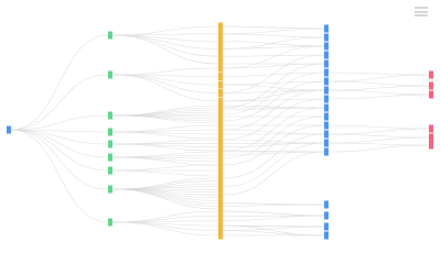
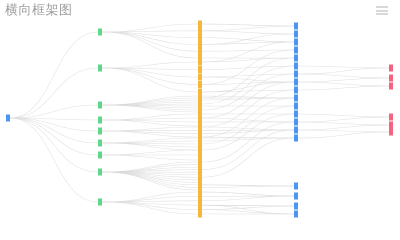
+ 横向框架图
